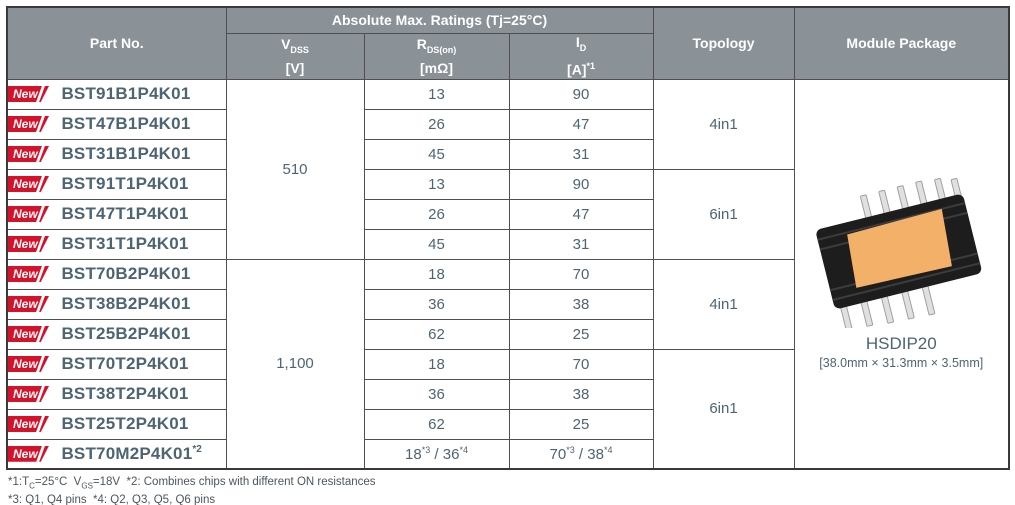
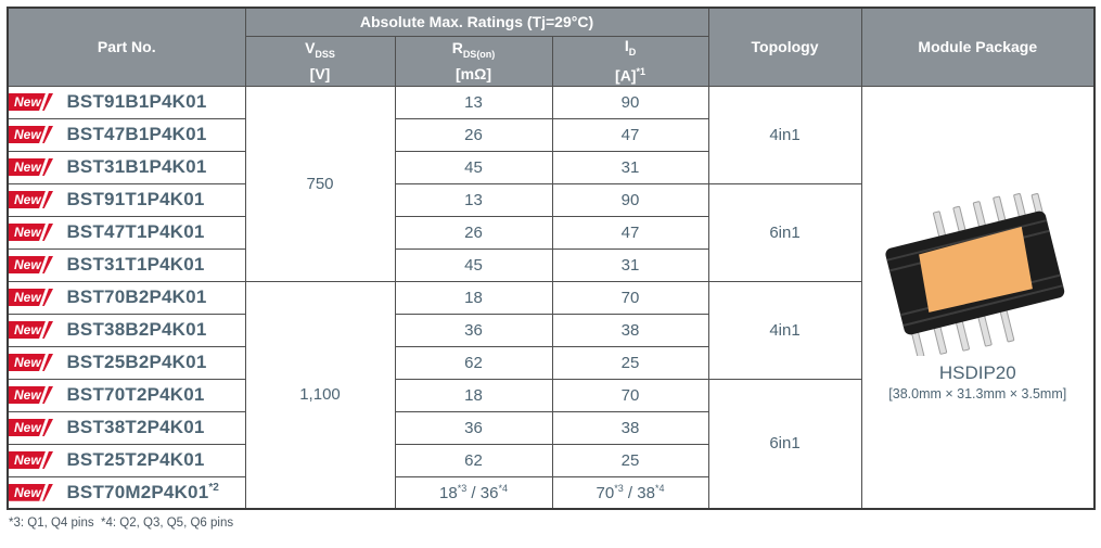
- Part No.	Absolute Max. Ratings (Tj=25°C)	Topology	Module Package
+ Part No.	Absolute Max. Ratings (Tj=29°C)	Topology	Module Package
  VDSS [V]	RDS(on) [mΩ]	ID [A]*1
- New BST91B1P4K01	510	13	90	4in1	HSDIP20 [38.0mm × 31.3mm × 3.5mm]
+ New BST91B1P4K01	750	13	90	4in1	HSDIP20 [38.0mm × 31.3mm × 3.5mm]
  New BST47B1P4K01	26	47
  New BST31B1P4K01	45	31
  New BST91T1P4K01	13	90	6in1
  New BST47T1P4K01	26	47
  New BST31T1P4K01	45	31
  New BST70B2P4K01	1,100	18	70	4in1
  New BST38B2P4K01	36	38
  New BST25B2P4K01	62	25
  New BST70T2P4K01	18	70	6in1
  New BST38T2P4K01	36	38
  New BST25T2P4K01	62	25
  New BST70M2P4K01*2	18*3 / 36*4	70*3 / 38*4
- *1:TC=25°C VGS=18V *2: Combines chips with different ON resistances
  *3: Q1, Q4 pins *4: Q2, Q3, Q5, Q6 pins
